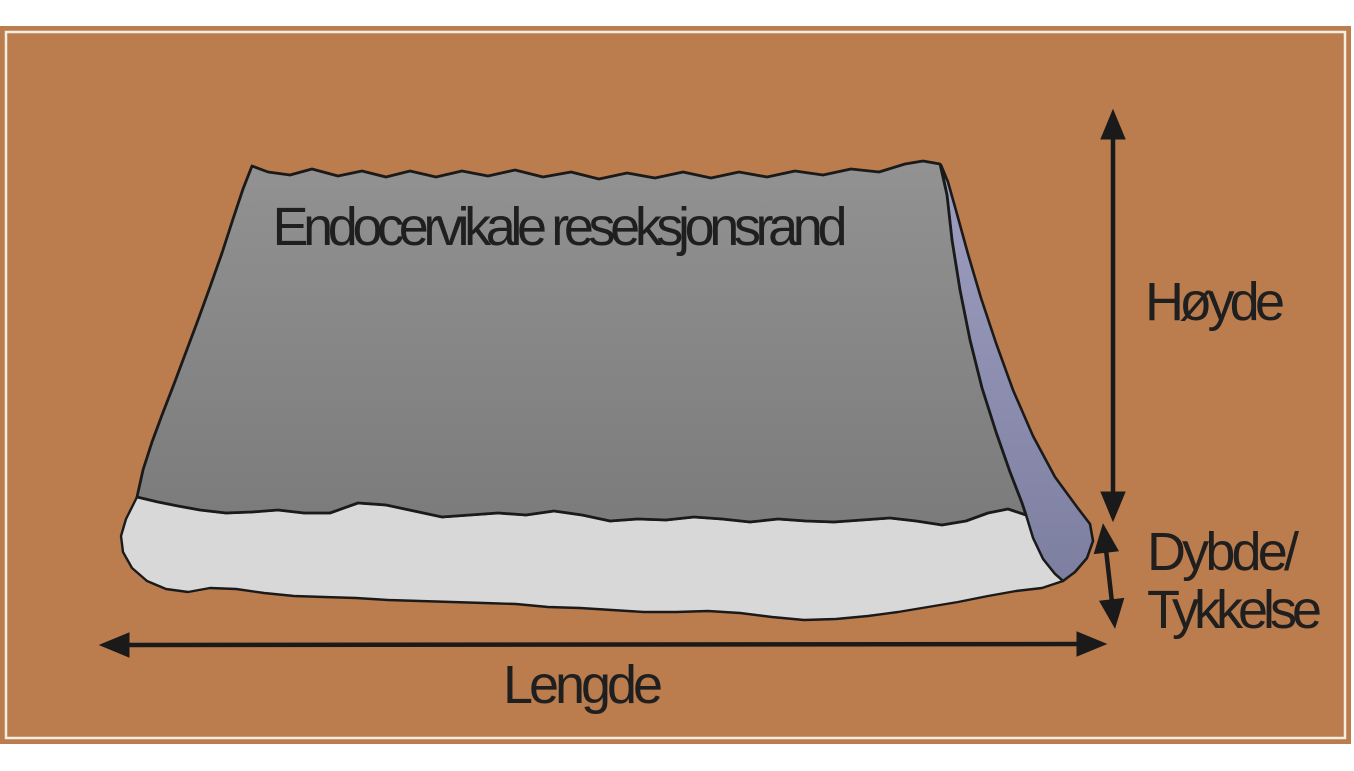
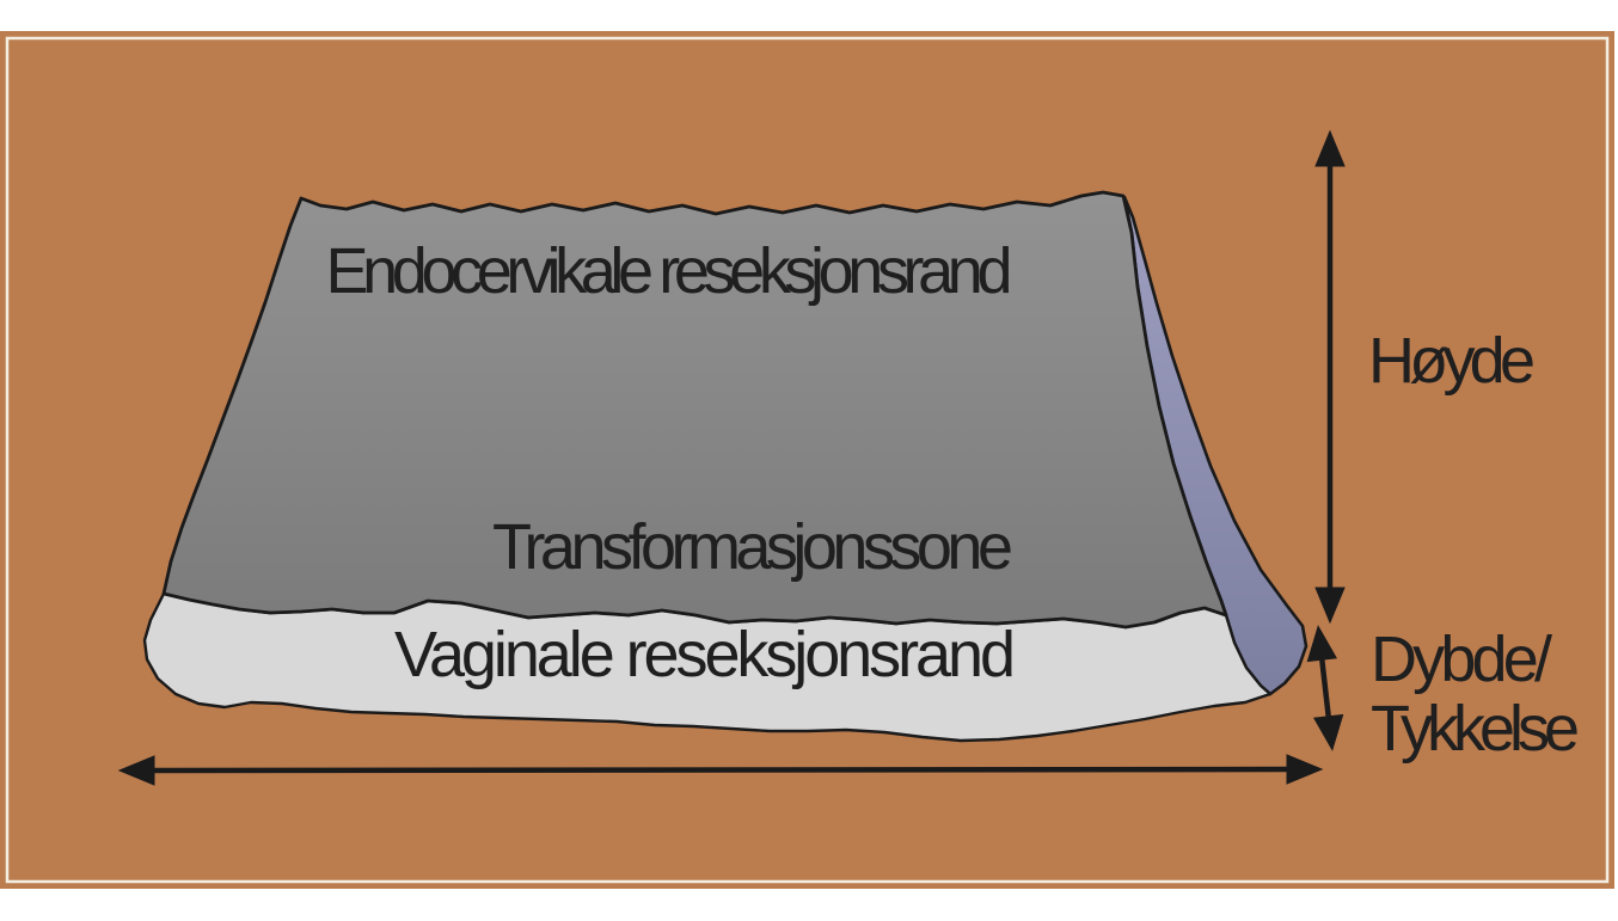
  Endocervikale reseksjonsrand
+ Transformasjonssone
+ Vaginale reseksjonsrand
  Høyde
  Dybde/
  Tykkelse
- Lengde
